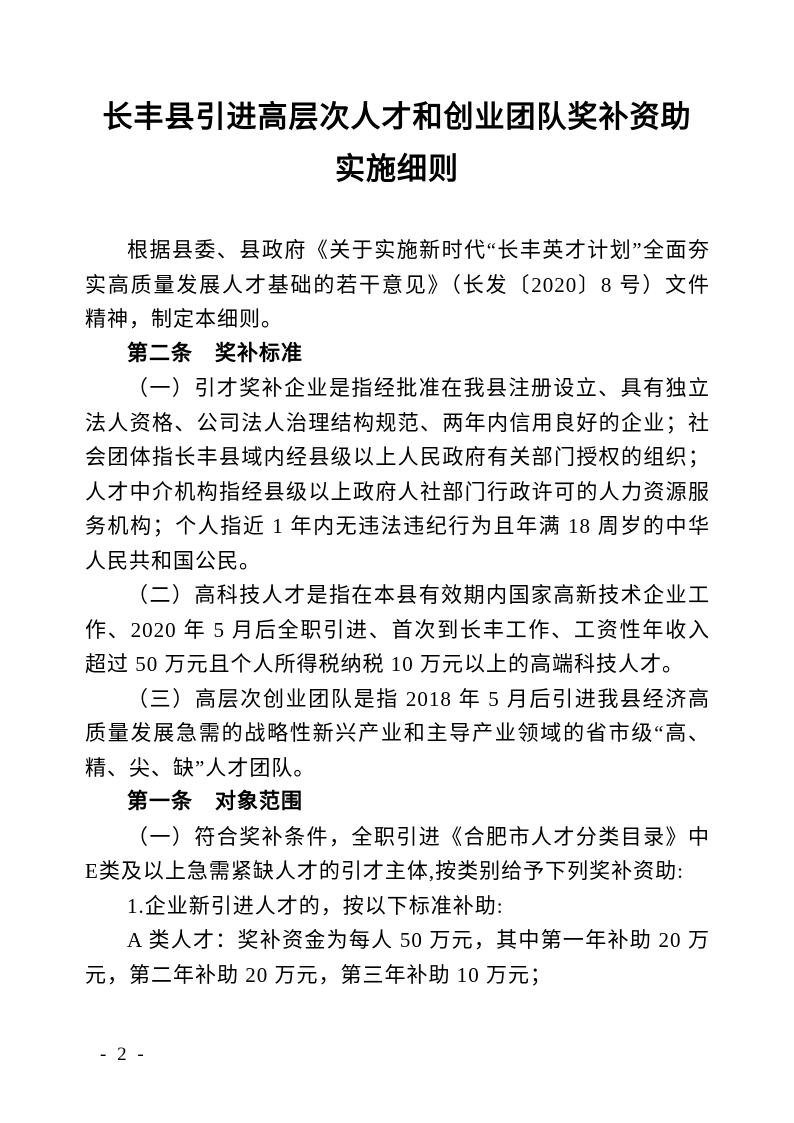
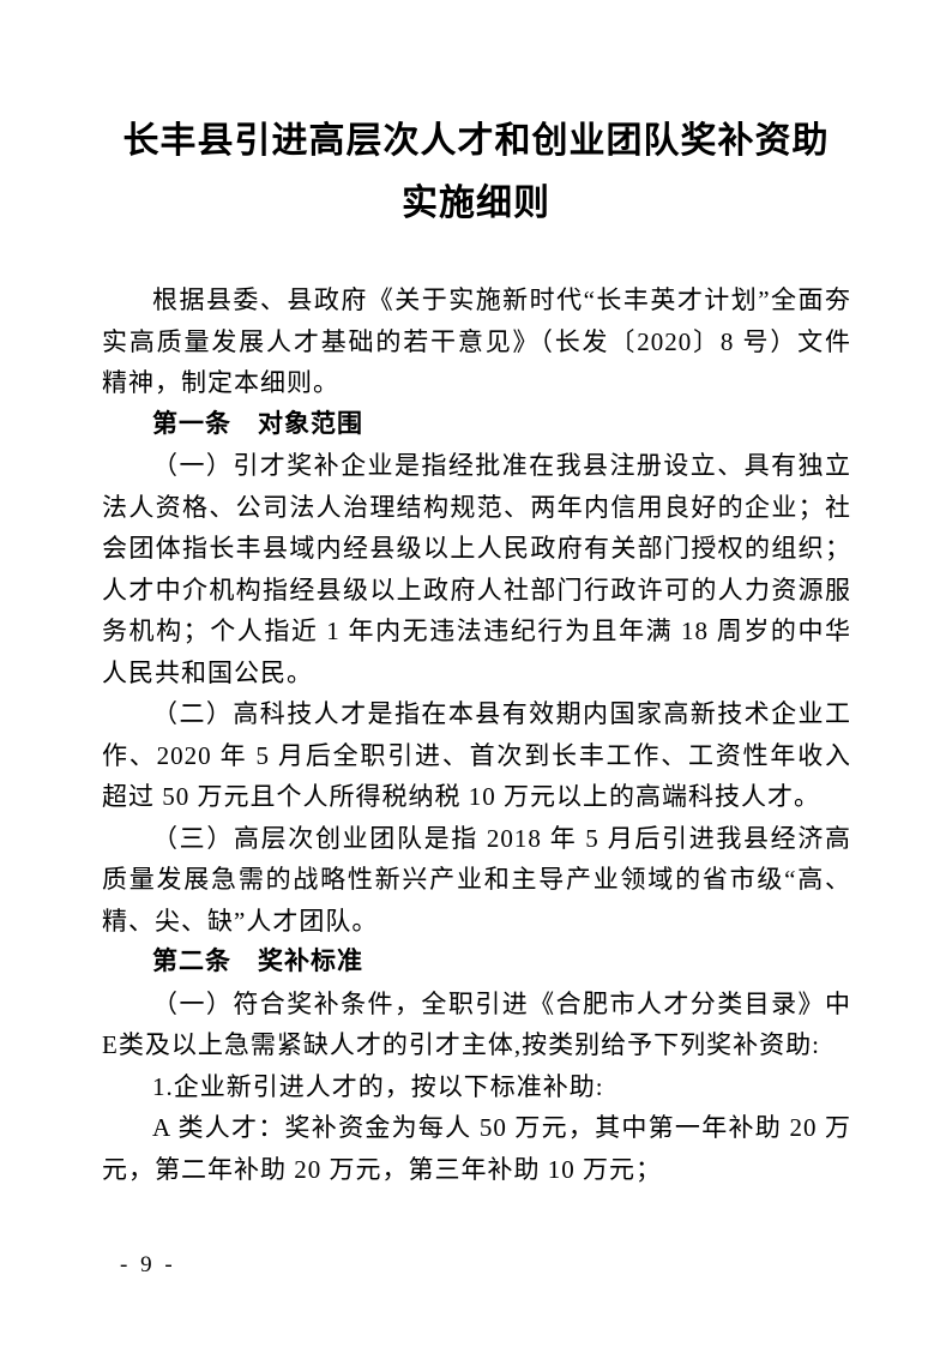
  长丰县引进高层次人才和创业团队奖补资助
  实施细则
  根据县委、县政府《关于实施新时代“长丰英才计划”全面夯实高质量发展人才基础的若干意见》（长发〔2020〕8 号）文件精神，制定本细则。
- 第二条 奖补标准
+ 第一条 对象范围
  （一）引才奖补企业是指经批准在我县注册设立、具有独立法人资格、公司法人治理结构规范、两年内信用良好的企业；社会团体指长丰县域内经县级以上人民政府有关部门授权的组织；人才中介机构指经县级以上政府人社部门行政许可的人力资源服务机构；个人指近 1 年内无违法违纪行为且年满 18 周岁的中华人民共和国公民。
  （二）高科技人才是指在本县有效期内国家高新技术企业工作、2020 年 5 月后全职引进、首次到长丰工作、工资性年收入超过 50 万元且个人所得税纳税 10 万元以上的高端科技人才。
  （三）高层次创业团队是指 2018 年 5 月后引进我县经济高质量发展急需的战略性新兴产业和主导产业领域的省市级“高、精、尖、缺”人才团队。
- 第一条 对象范围
+ 第二条 奖补标准
  （一）符合奖补条件，全职引进《合肥市人才分类目录》中E类及以上急需紧缺人才的引才主体,按类别给予下列奖补资助:
  1.企业新引进人才的，按以下标准补助:
  A 类人才：奖补资金为每人 50 万元，其中第一年补助 20 万元，第二年补助 20 万元，第三年补助 10 万元；
- - 2 -
+ - 9 -
